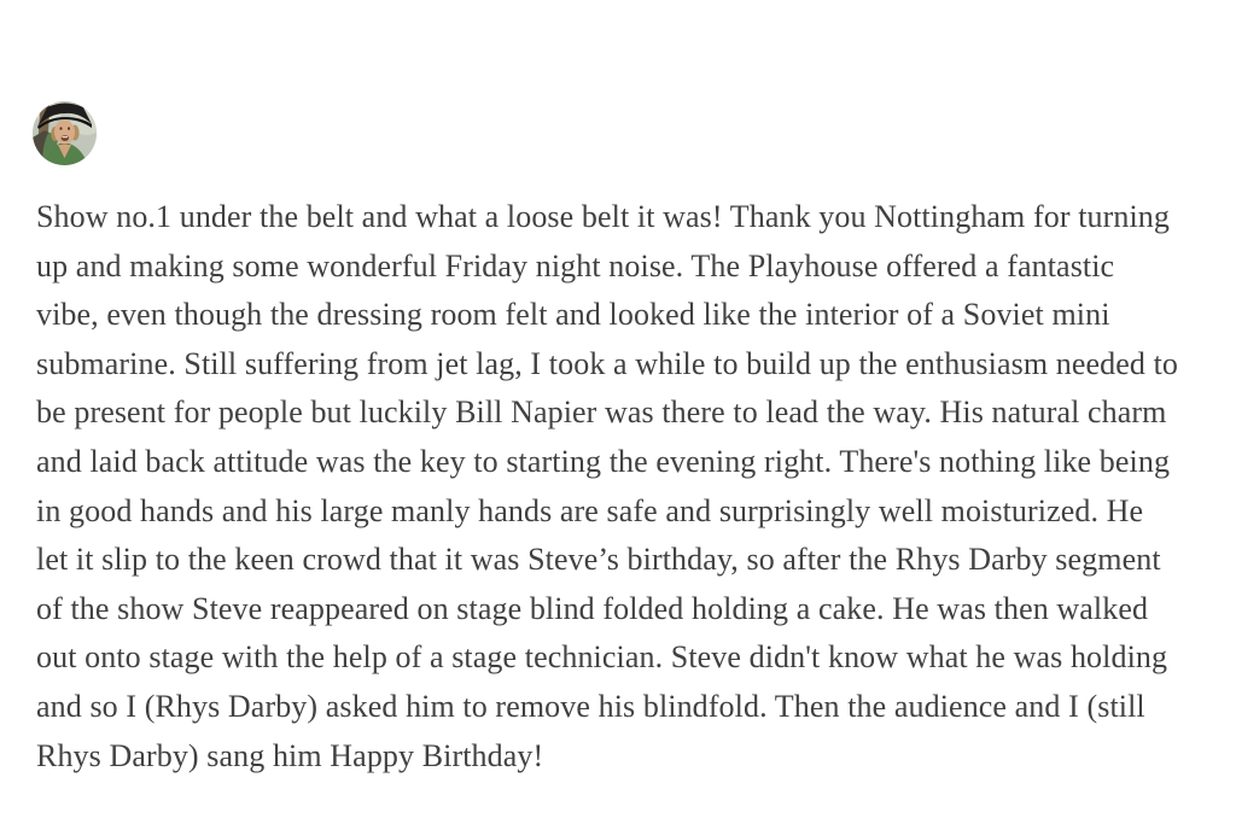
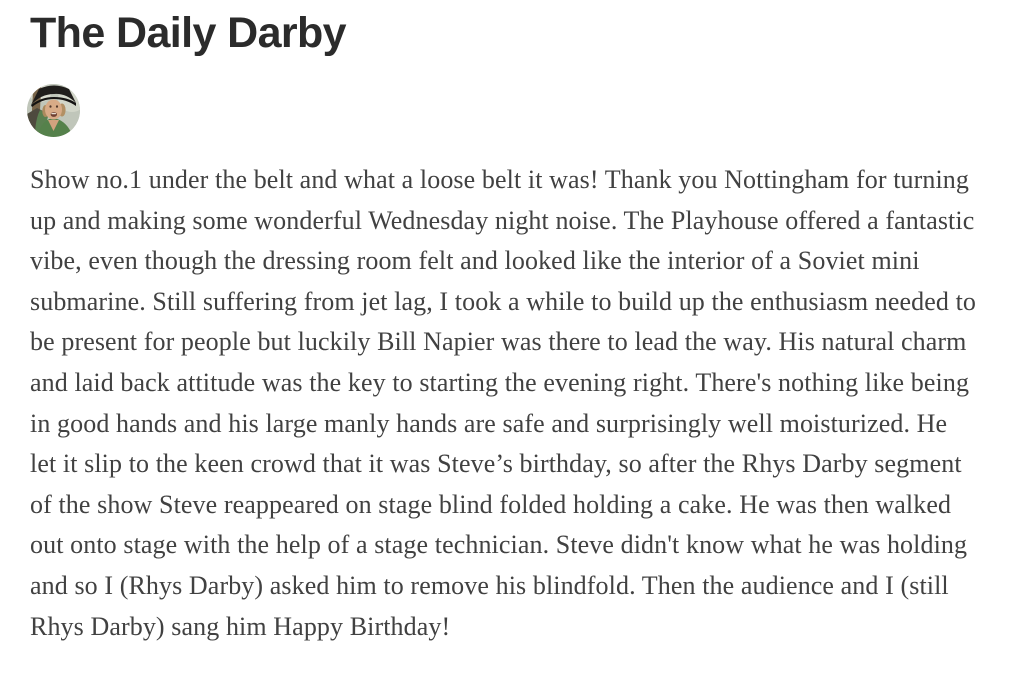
+ The Daily Darby
- Show no.1 under the belt and what a loose belt it was! Thank you Nottingham for turning up and making some wonderful Friday night noise. The Playhouse offered a fantastic vibe, even though the dressing room felt and looked like the interior of a Soviet mini submarine. Still suffering from jet lag, I took a while to build up the enthusiasm needed to be present for people but luckily Bill Napier was there to lead the way. His natural charm and laid back attitude was the key to starting the evening right. There's nothing like being in good hands and his large manly hands are safe and surprisingly well moisturized. He let it slip to the keen crowd that it was Steve’s birthday, so after the Rhys Darby segment of the show Steve reappeared on stage blind folded holding a cake. He was then walked out onto stage with the help of a stage technician. Steve didn't know what he was holding and so I (Rhys Darby) asked him to remove his blindfold. Then the audience and I (still Rhys Darby) sang him Happy Birthday!
+ Show no.1 under the belt and what a loose belt it was! Thank you Nottingham for turning up and making some wonderful Wednesday night noise. The Playhouse offered a fantastic vibe, even though the dressing room felt and looked like the interior of a Soviet mini submarine. Still suffering from jet lag, I took a while to build up the enthusiasm needed to be present for people but luckily Bill Napier was there to lead the way. His natural charm and laid back attitude was the key to starting the evening right. There's nothing like being in good hands and his large manly hands are safe and surprisingly well moisturized. He let it slip to the keen crowd that it was Steve’s birthday, so after the Rhys Darby segment of the show Steve reappeared on stage blind folded holding a cake. He was then walked out onto stage with the help of a stage technician. Steve didn't know what he was holding and so I (Rhys Darby) asked him to remove his blindfold. Then the audience and I (still Rhys Darby) sang him Happy Birthday!
